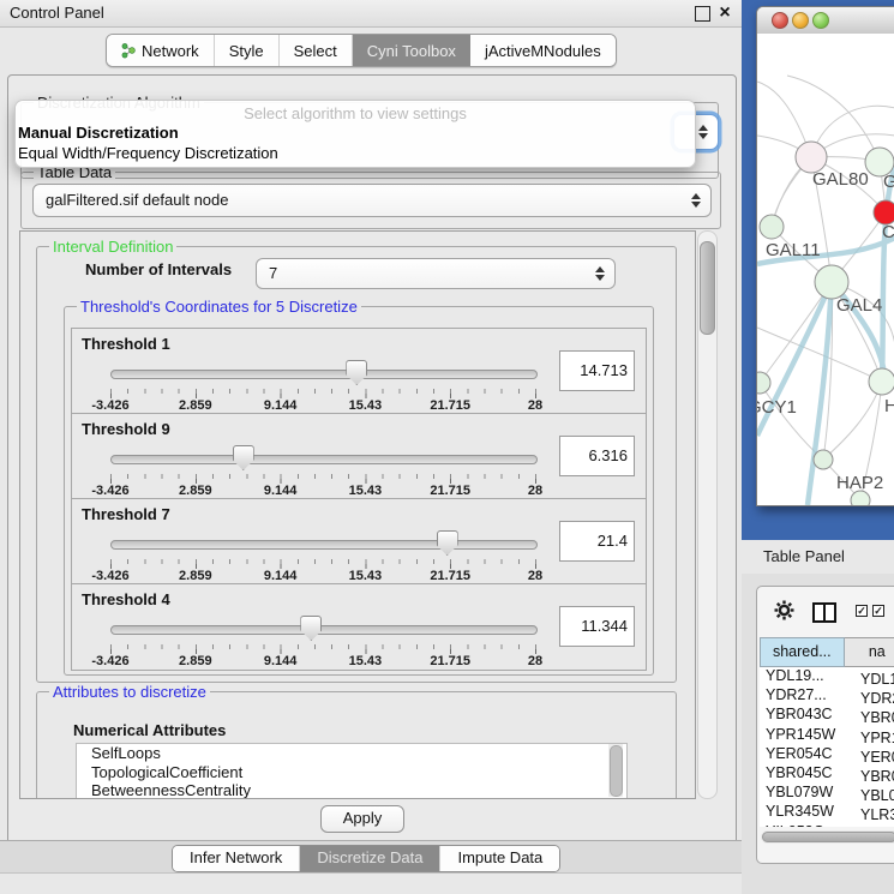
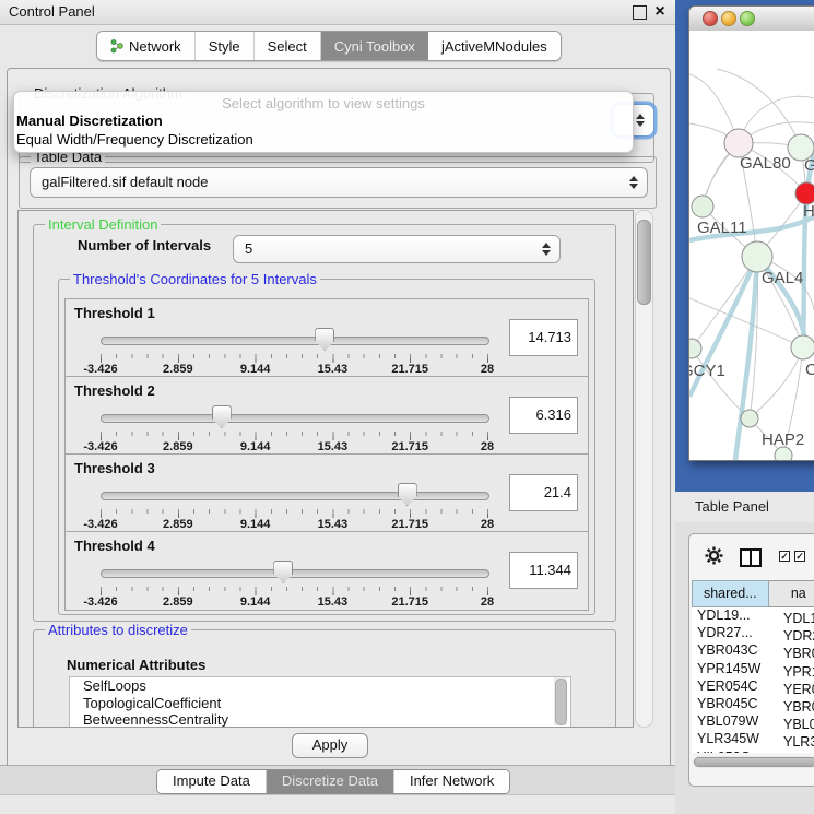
  Control Panel
  ×
  Network
  Style
  Select
  Cyni Toolbox
  jActiveMNodules
  Table Data
  galFiltered.sif default node
  Select algorithm to view settings
  Manual Discretization
  Equal Width/Frequency Discretization
  Interval Definition
  Number of Intervals
- 7
+ 5
- Threshold's Coordinates for 5 Discretize
+ Threshold's Coordinates for 5 Intervals
  Threshold 1
  -3.426
  2.859
  9.144
  15.43
  21.715
  28
  14.713
- Threshold 9
+ Threshold 2
  -3.426
  2.859
  9.144
  15.43
  21.715
  28
  6.316
- Threshold 7
+ Threshold 3
  -3.426
  2.859
  9.144
  15.43
  21.715
  28
  21.4
  Threshold 4
  -3.426
  2.859
  9.144
  15.43
  21.715
  28
  11.344
  Attributes to discretize
  Numerical Attributes
  SelfLoops
  TopologicalCoefficient
  BetweennessCentrality
  Apply
- Infer Network
+ Impute Data
  Discretize Data
- Impute Data
+ Infer Network
  GAL80
  G
- C
+ H
  GAL11
  GAL4
  CY1
- H
+ C
  HAP2
  Table Panel
  ✓
  ✓
  shared...
  na
  YDL19... YDL
  YDR27... YDR
  YBR043C YBR
  YPR145W YPR
  YER054C YER
  YBR045C YBR
  YBL079W YBL0
  YLR345W YLR
